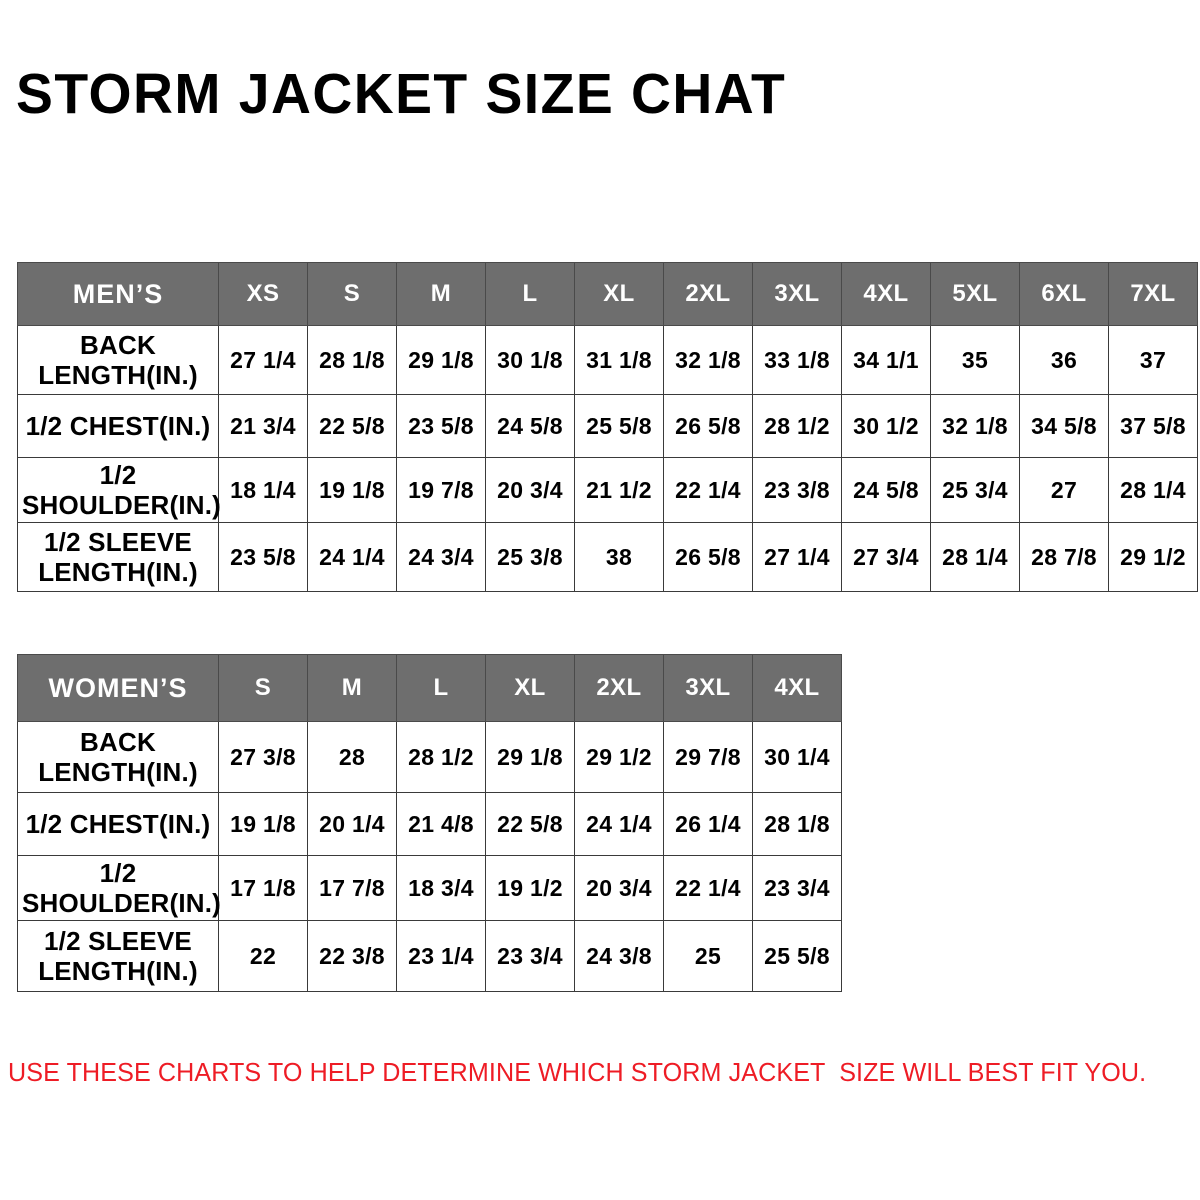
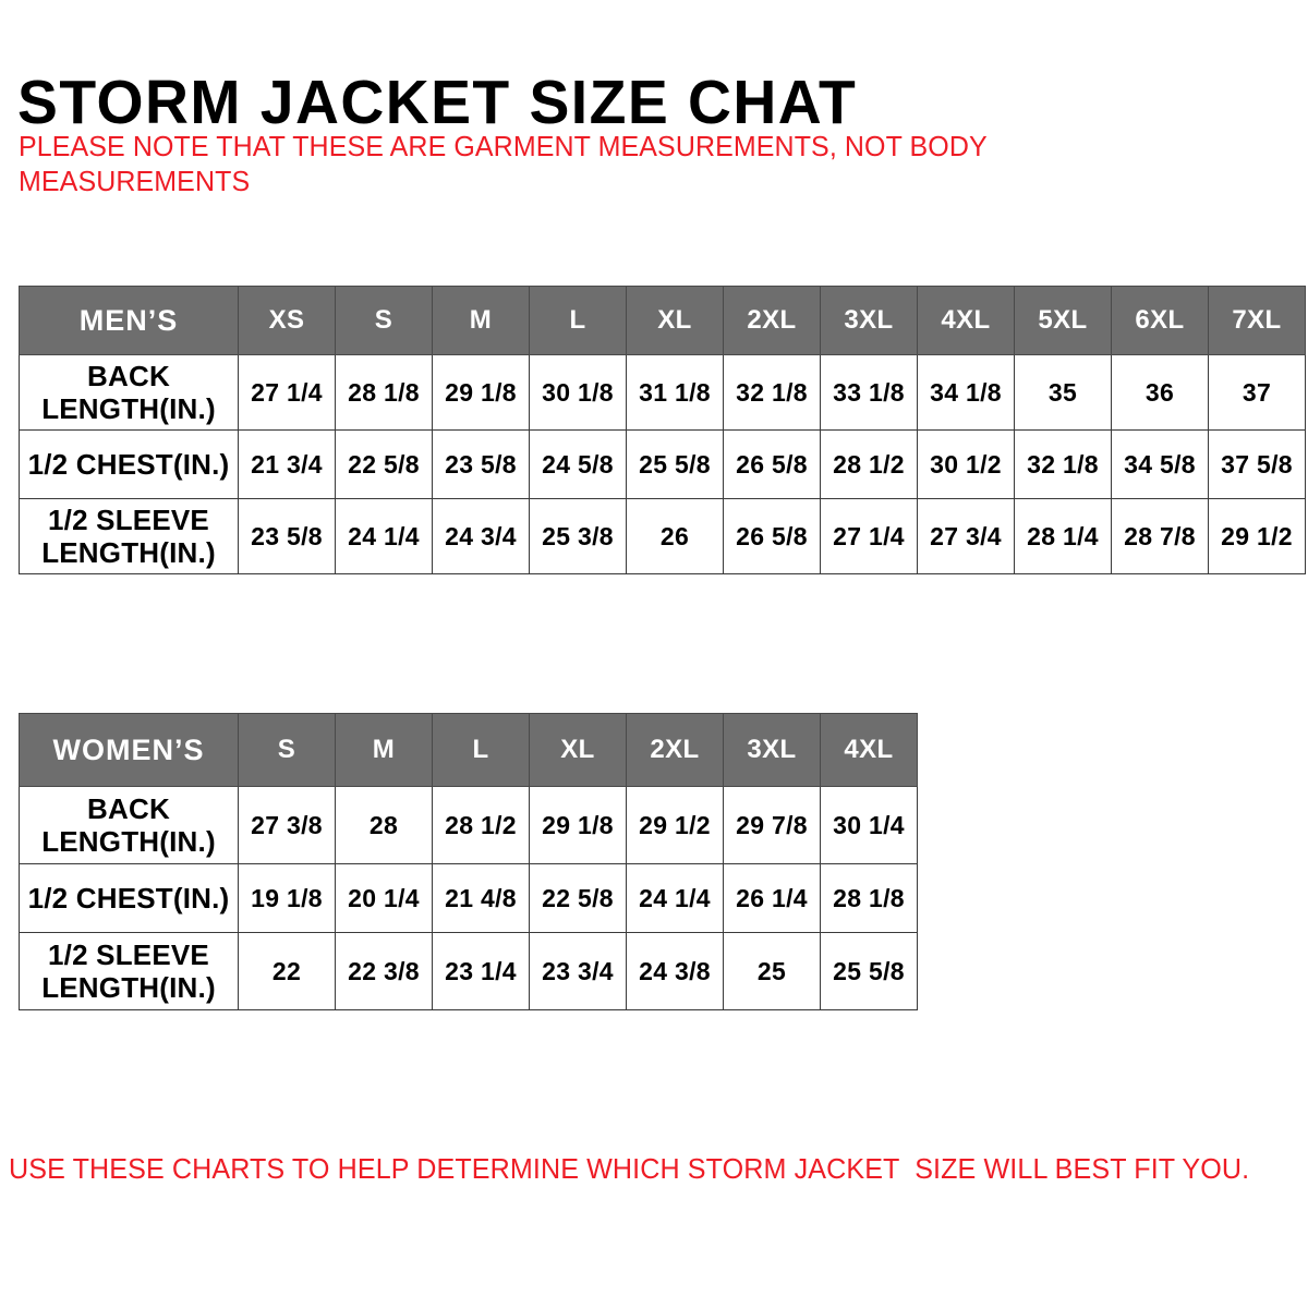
  STORM JACKET SIZE CHAT
+ PLEASE NOTE THAT THESE ARE GARMENT MEASUREMENTS, NOT BODY MEASUREMENTS
  MEN’S	XS	S	M	L	XL	2XL	3XL	4XL	5XL	6XL	7XL
- BACKLENGTH(IN.)	27 1/4	28 1/8	29 1/8	30 1/8	31 1/8	32 1/8	33 1/8	34 1/1	35	36	37
+ BACKLENGTH(IN.)	27 1/4	28 1/8	29 1/8	30 1/8	31 1/8	32 1/8	33 1/8	34 1/8	35	36	37
  1/2 CHEST(IN.)	21 3/4	22 5/8	23 5/8	24 5/8	25 5/8	26 5/8	28 1/2	30 1/2	32 1/8	34 5/8	37 5/8
- 1/2 SHOULDER(IN.)	18 1/4	19 1/8	19 7/8	20 3/4	21 1/2	22 1/4	23 3/8	24 5/8	25 3/4	27	28 1/4
- 1/2 SLEEVELENGTH(IN.)	23 5/8	24 1/4	24 3/4	25 3/8	38	26 5/8	27 1/4	27 3/4	28 1/4	28 7/8	29 1/2
+ 1/2 SLEEVELENGTH(IN.)	23 5/8	24 1/4	24 3/4	25 3/8	26	26 5/8	27 1/4	27 3/4	28 1/4	28 7/8	29 1/2
  WOMEN’S	S	M	L	XL	2XL	3XL	4XL
  BACKLENGTH(IN.)	27 3/8	28	28 1/2	29 1/8	29 1/2	29 7/8	30 1/4
  1/2 CHEST(IN.)	19 1/8	20 1/4	21 4/8	22 5/8	24 1/4	26 1/4	28 1/8
- 1/2 SHOULDER(IN.)	17 1/8	17 7/8	18 3/4	19 1/2	20 3/4	22 1/4	23 3/4
  1/2 SLEEVELENGTH(IN.)	22	22 3/8	23 1/4	23 3/4	24 3/8	25	25 5/8
  USE THESE CHARTS TO HELP DETERMINE WHICH STORM JACKET SIZE WILL BEST FIT YOU.
